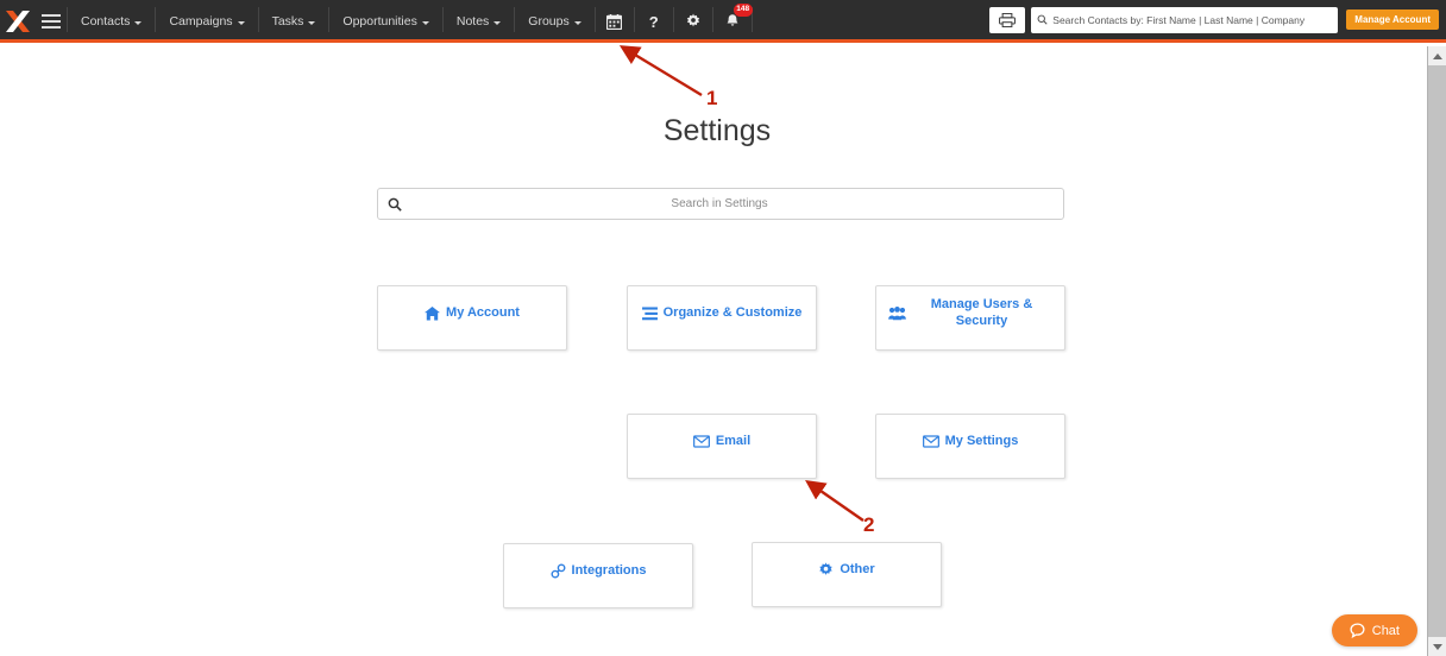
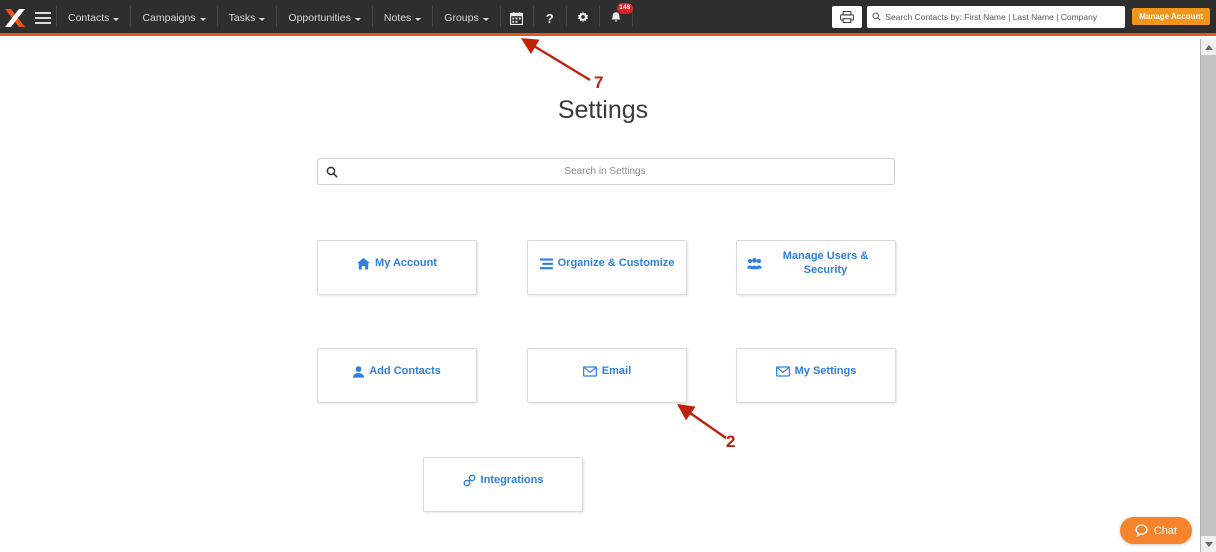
  Contacts
  Campaigns
  Tasks
  Opportunities
  Notes
  Groups
  ?
  Search Contacts by: First Name | Last Name | Company
  Manage Account
  Settings
  Search in Settings
  My Account
  Organize & Customize
  Manage Users & Security
+ Add Contacts
  Email
  My Settings
  Integrations
- Other
- 1
+ 7
  2
  Chat
